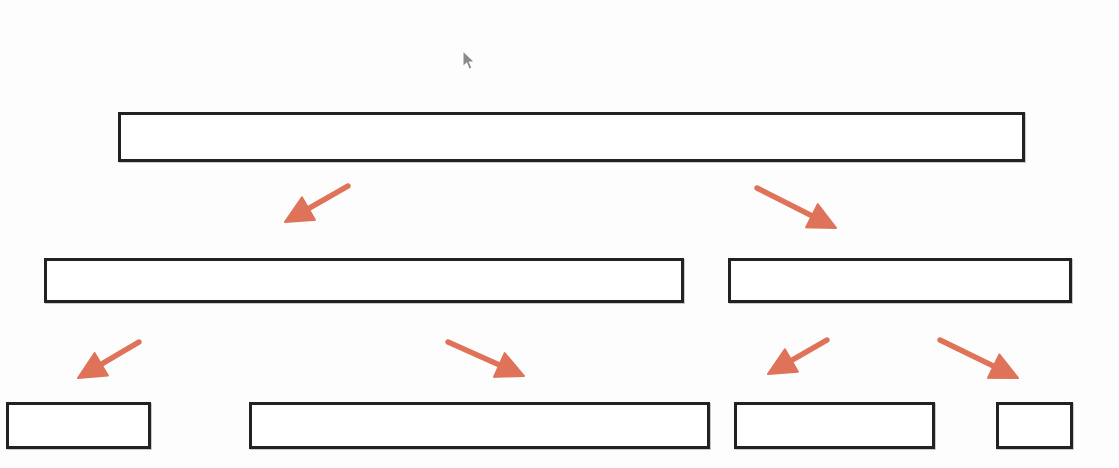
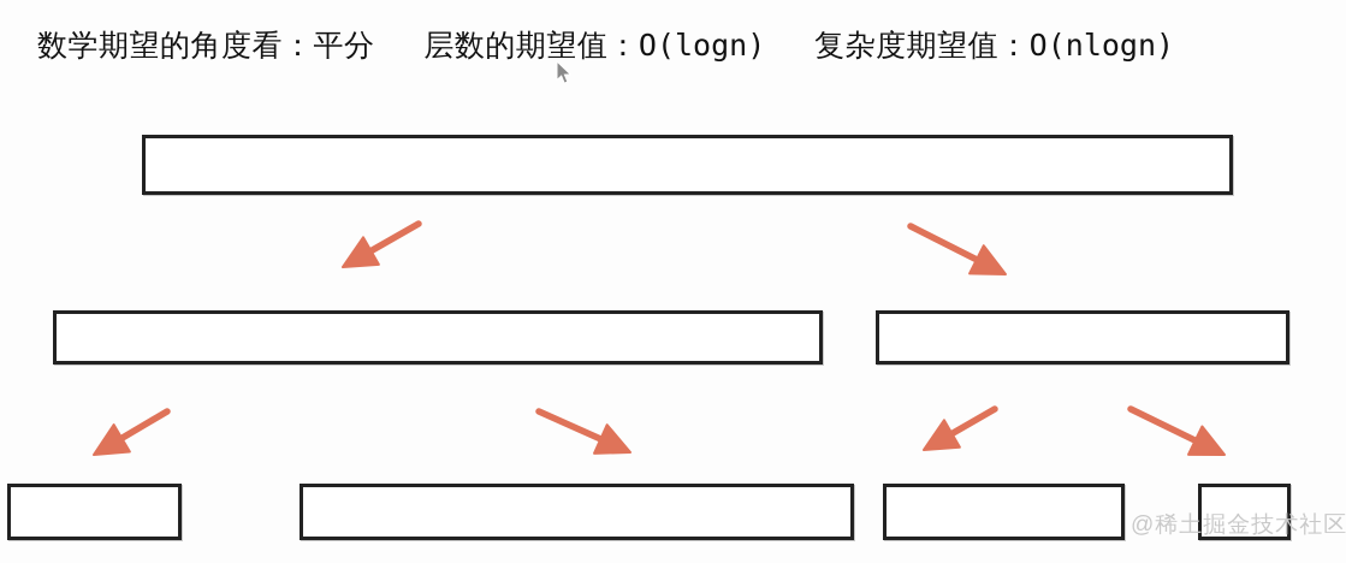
+ 数学期望的角度看：平分 层数的期望值：O(logn) 复杂度期望值：O(nlogn)
+ @稀土掘金技术社区
